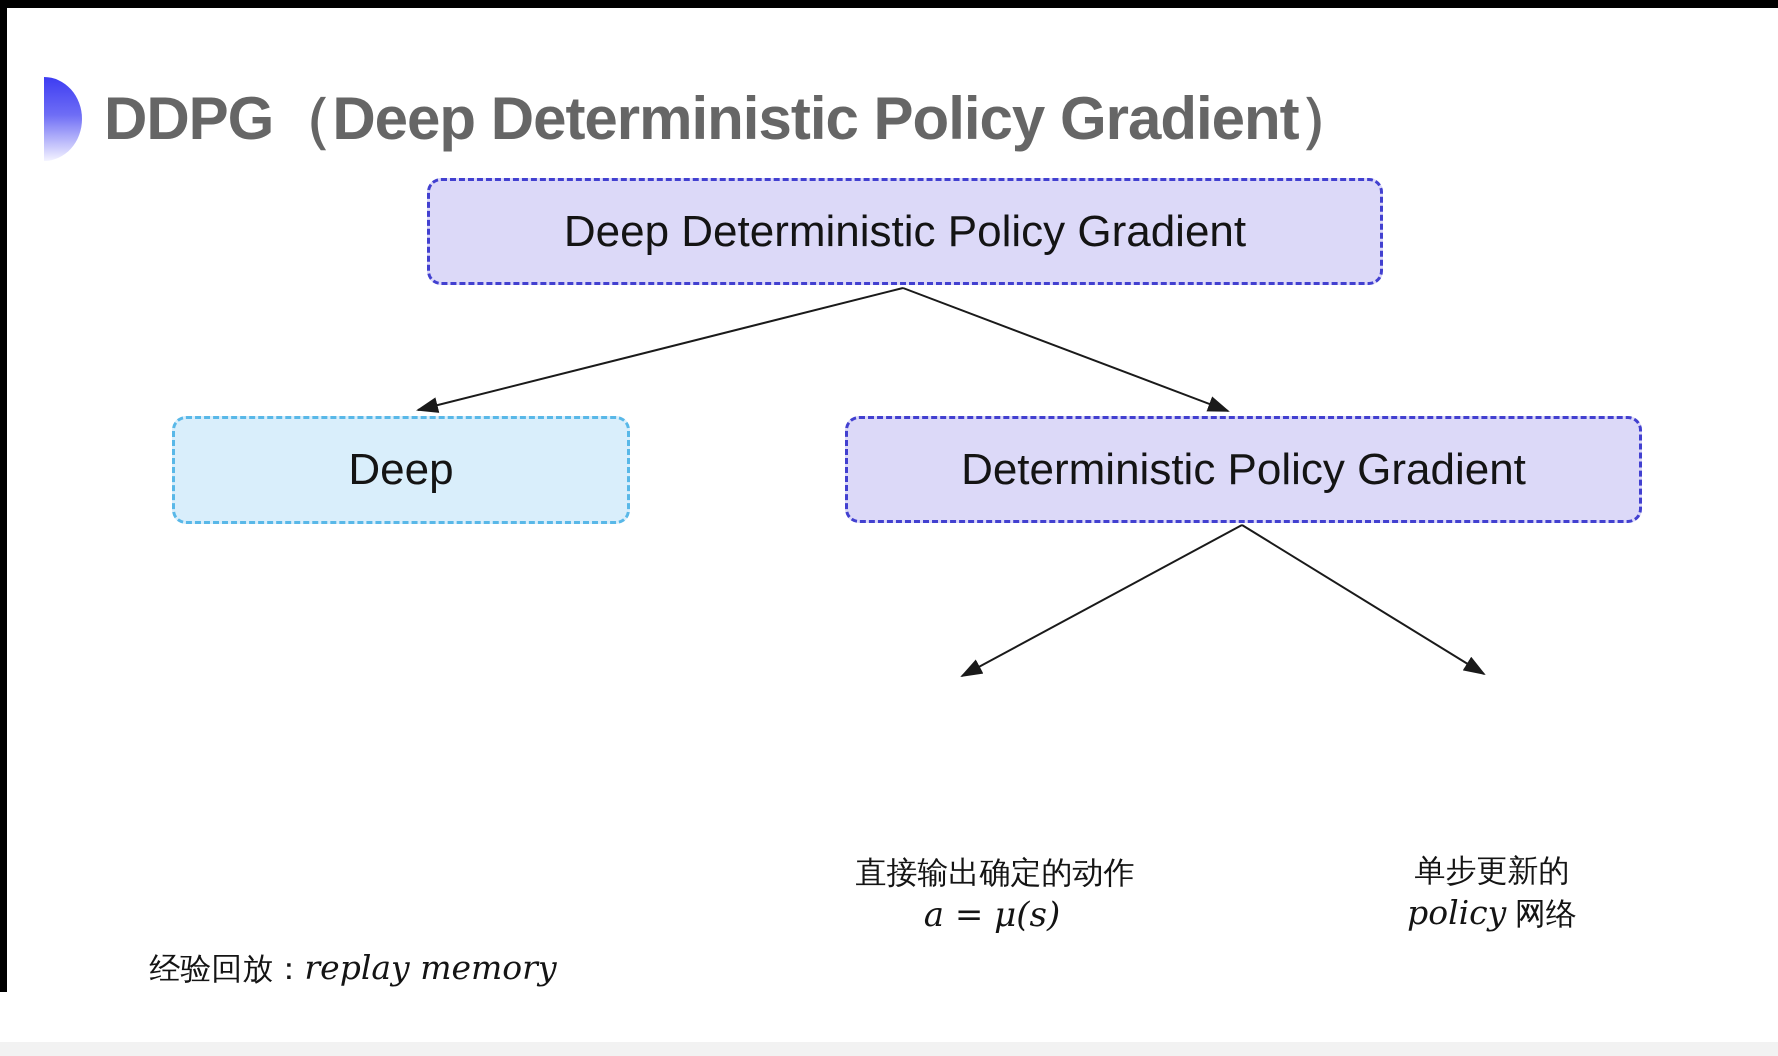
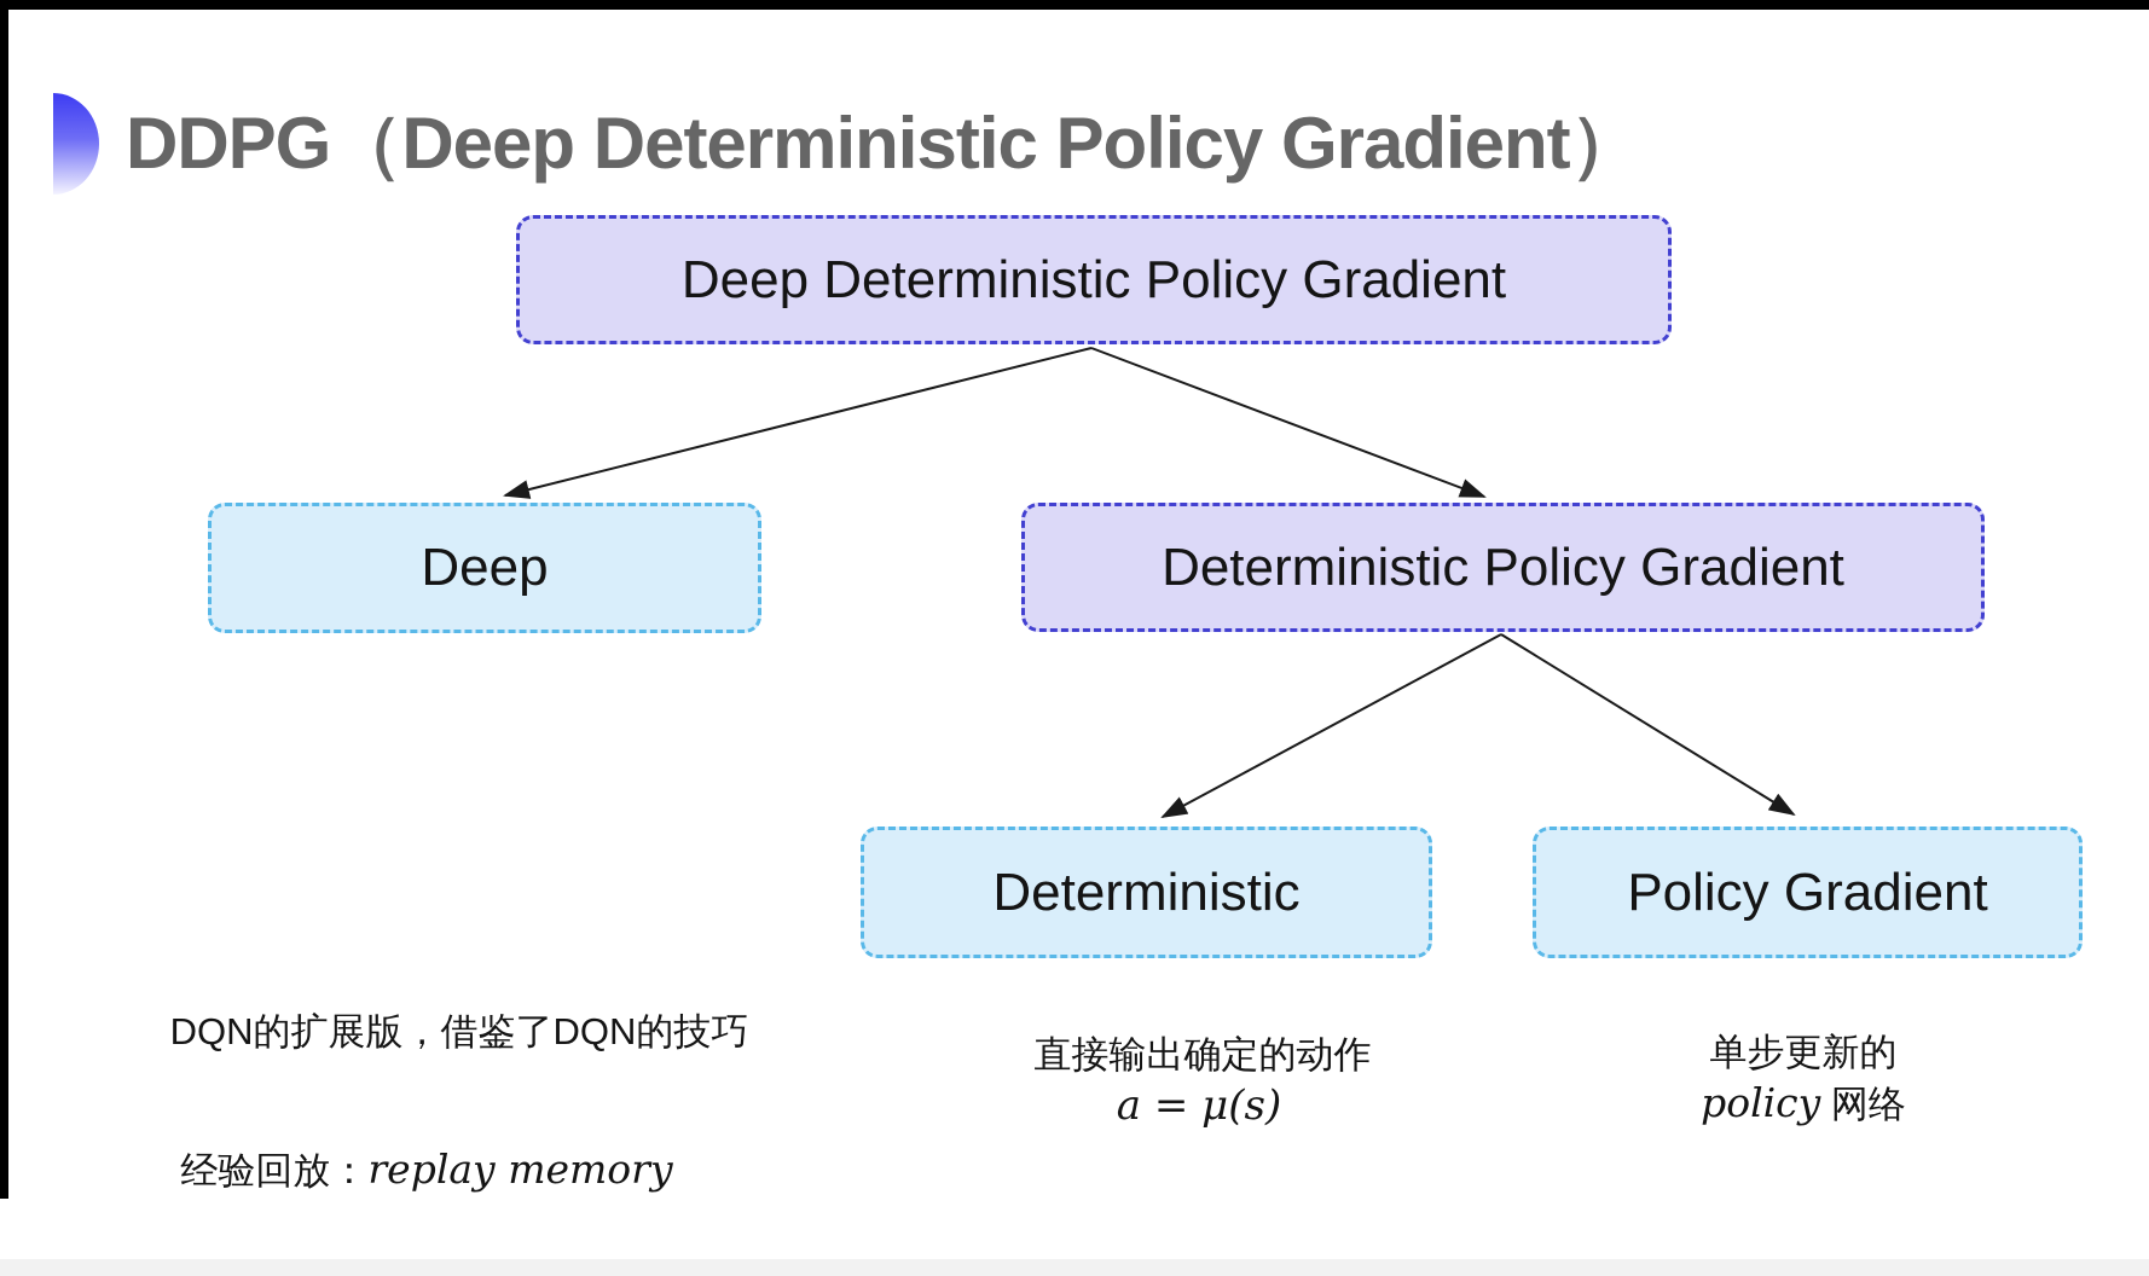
  DDPG（Deep Deterministic Policy Gradient）
  Deep Deterministic Policy Gradient
  Deep
  Deterministic Policy Gradient
+ Deterministic
+ Policy Gradient
+ DQN的扩展版，借鉴了DQN的技巧
  经验回放：replay memory
  直接输出确定的动作
  a = μ(s)
  单步更新的
  policy 网络
